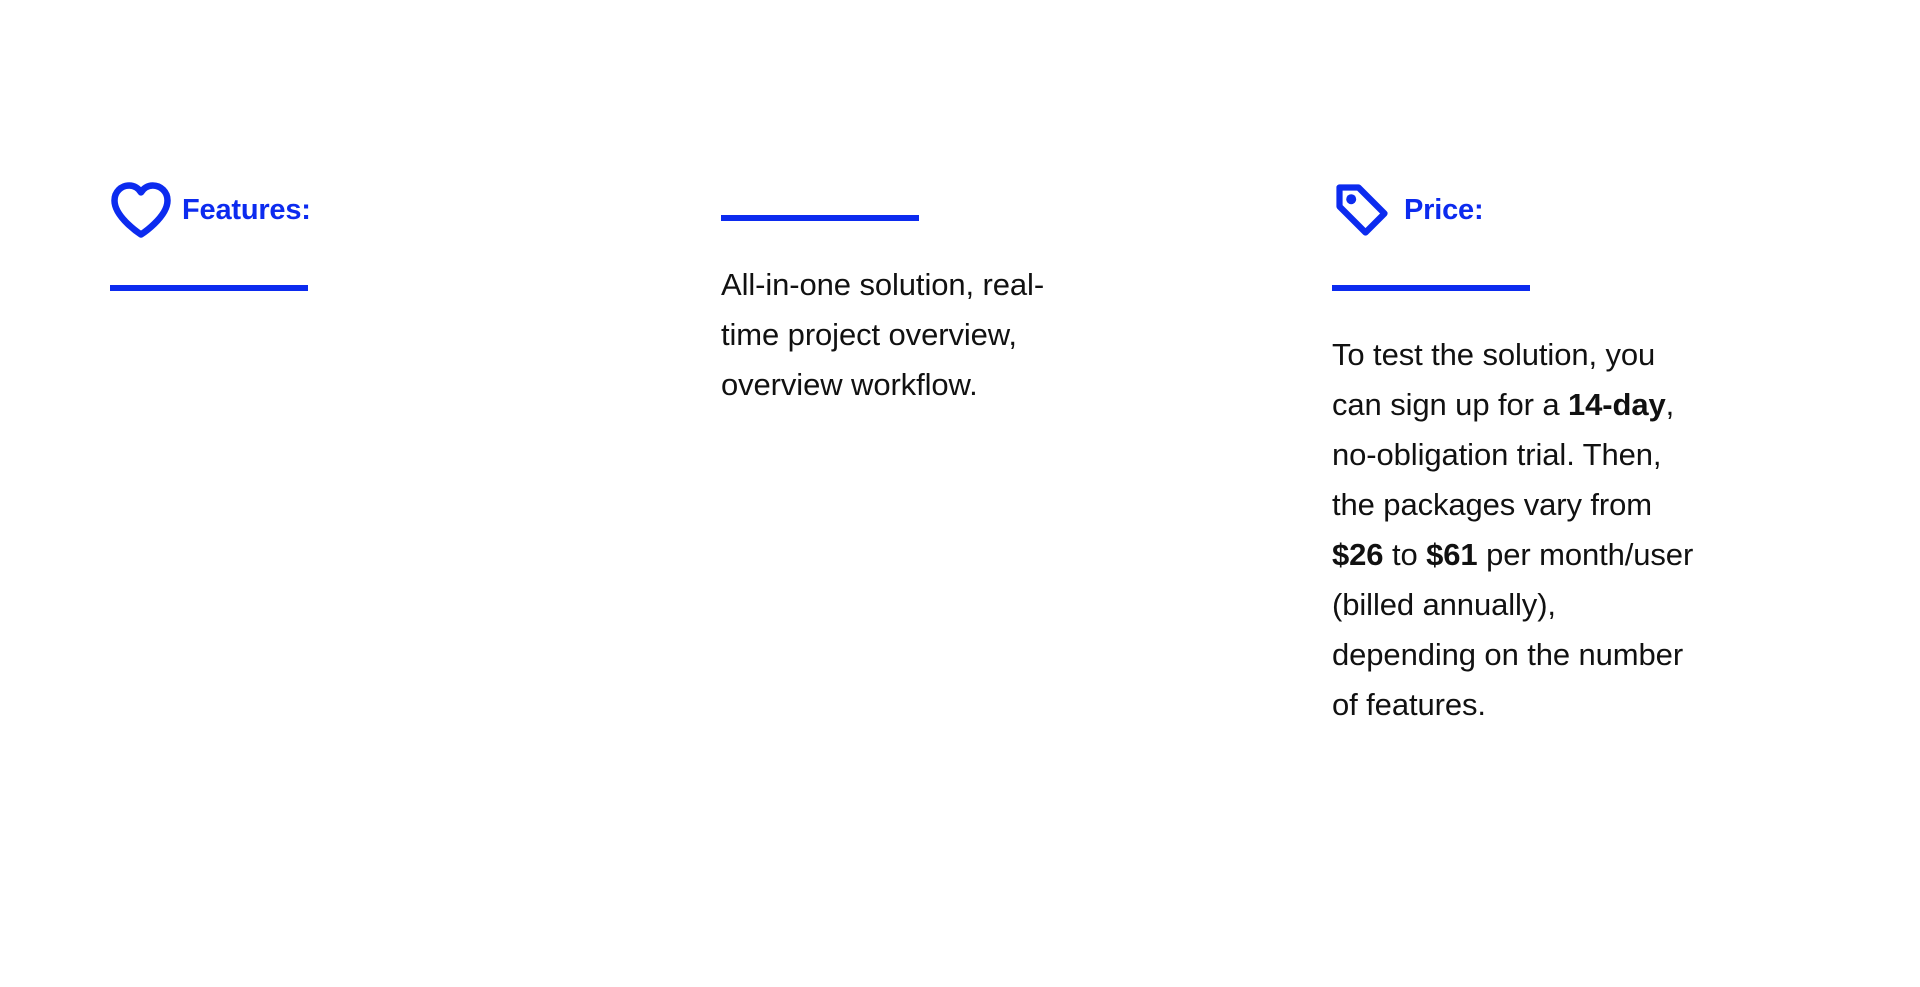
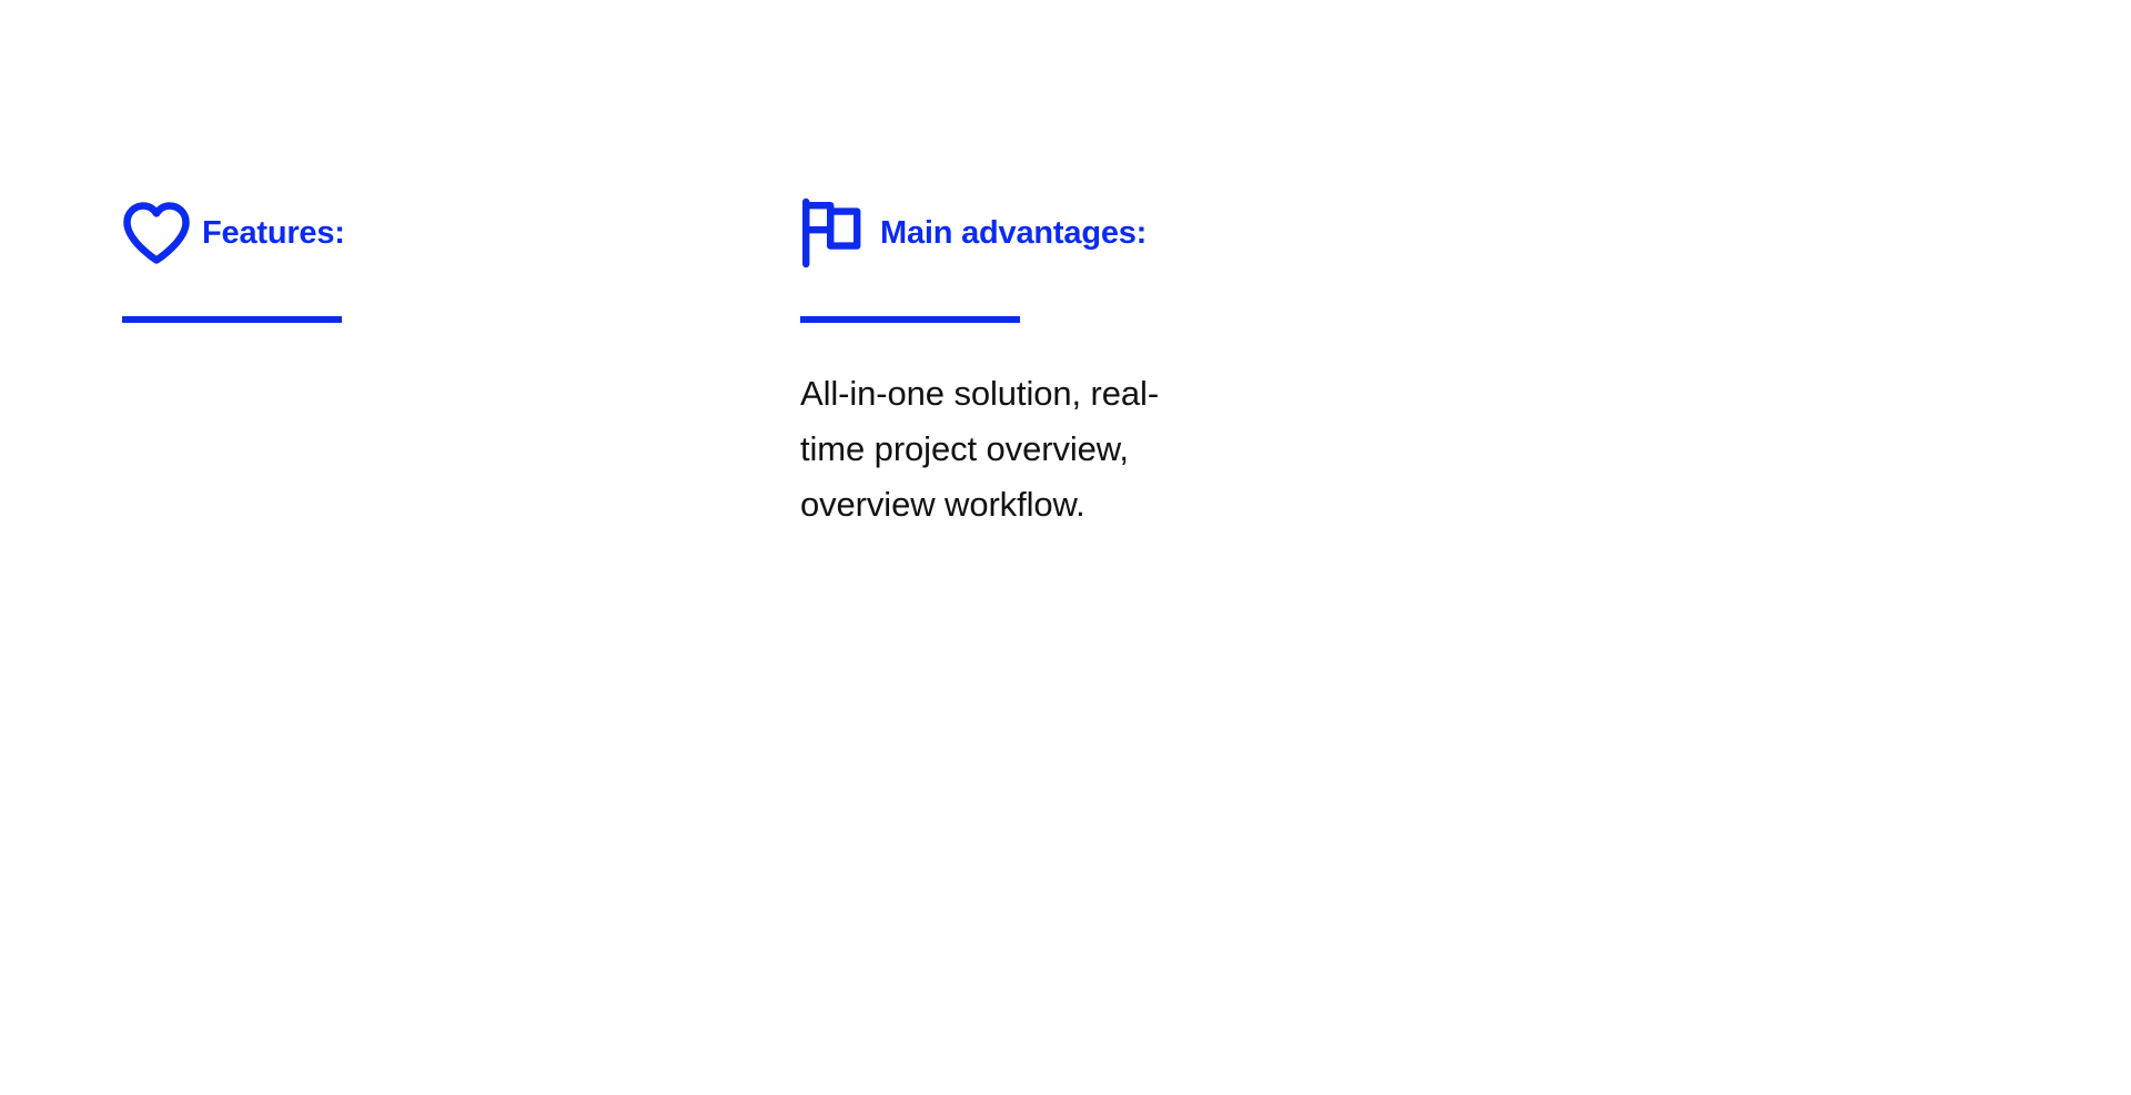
  Features:
+ Main advantages:
  All-in-one solution, real-time project overview, overview workflow.
- Price:
- To test the solution, you can sign up for a 14-day, no-obligation trial. Then, the packages vary from $26 to $61 per month/user (billed annually), depending on the number of features.
